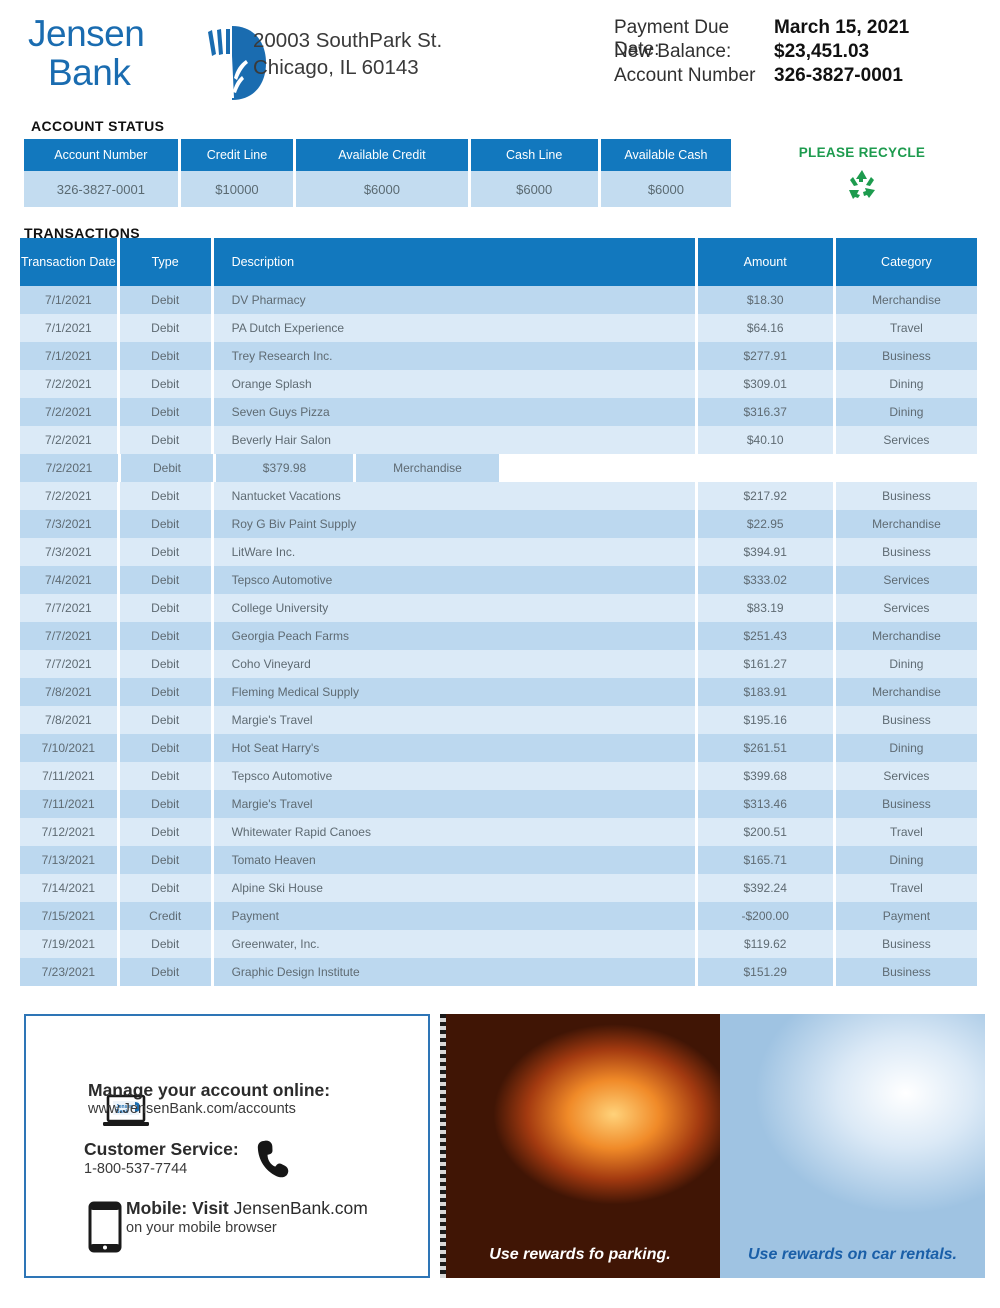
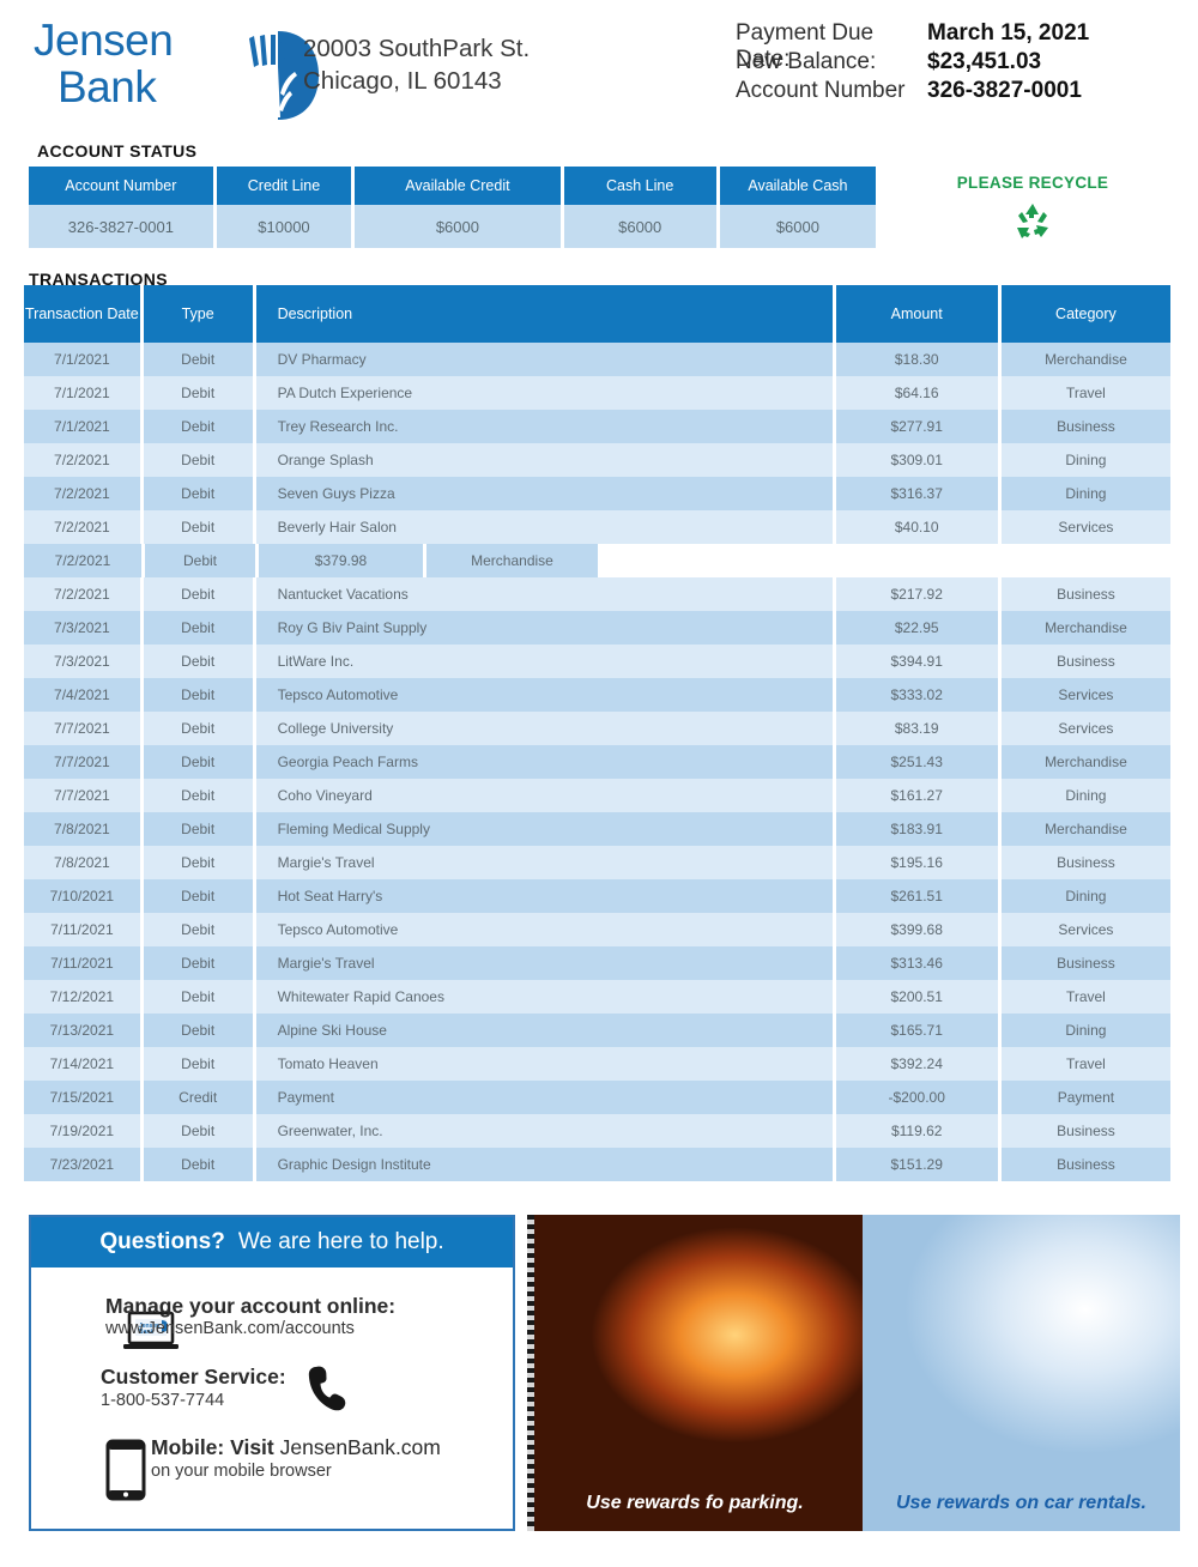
  Jensen
  Bank
  20003 SouthPark St.
  Chicago, IL 60143
  Payment Due Date:
  March 15, 2021
  New Balance:
  $23,451.03
  Account Number
  326-3827-0001
  ACCOUNT STATUS
  Account Number
  Credit Line
  Available Credit
  Cash Line
  Available Cash
  326-3827-0001
  $10000
  $6000
  $6000
  $6000
  PLEASE RECYCLE
  TRANSACTIONS
  Transaction Date
  Type
  Description
  Amount
  Category
  7/1/2021
  Debit
  DV Pharmacy
  $18.30
  Merchandise
  7/1/2021
  Debit
  PA Dutch Experience
  $64.16
  Travel
  7/1/2021
  Debit
  Trey Research Inc.
  $277.91
  Business
  7/2/2021
  Debit
  Orange Splash
  $309.01
  Dining
  7/2/2021
  Debit
  Seven Guys Pizza
  $316.37
  Dining
  7/2/2021
  Debit
  Beverly Hair Salon
  $40.10
  Services
  7/2/2021
  Debit
  $379.98
  Merchandise
  7/2/2021
  Debit
  Nantucket Vacations
  $217.92
  Business
  7/3/2021
  Debit
  Roy G Biv Paint Supply
  $22.95
  Merchandise
  7/3/2021
  Debit
  LitWare Inc.
  $394.91
  Business
  7/4/2021
  Debit
  Tepsco Automotive
  $333.02
  Services
  7/7/2021
  Debit
  College University
  $83.19
  Services
  7/7/2021
  Debit
  Georgia Peach Farms
  $251.43
  Merchandise
  7/7/2021
  Debit
  Coho Vineyard
  $161.27
  Dining
  7/8/2021
  Debit
  Fleming Medical Supply
  $183.91
  Merchandise
  7/8/2021
  Debit
  Margie's Travel
  $195.16
  Business
  7/10/2021
  Debit
  Hot Seat Harry's
  $261.51
  Dining
  7/11/2021
  Debit
  Tepsco Automotive
  $399.68
  Services
  7/11/2021
  Debit
  Margie's Travel
  $313.46
  Business
  7/12/2021
  Debit
  Whitewater Rapid Canoes
  $200.51
  Travel
  7/13/2021
  Debit
- Tomato Heaven
+ Alpine Ski House
  $165.71
  Dining
  7/14/2021
  Debit
- Alpine Ski House
+ Tomato Heaven
  $392.24
  Travel
  7/15/2021
  Credit
  Payment
  -$200.00
  Payment
  7/19/2021
  Debit
  Greenwater, Inc.
  $119.62
  Business
  7/23/2021
  Debit
  Graphic Design Institute
  $151.29
  Business
+ Questions?
+ We are here to help.
  Manage your account online:
  www.JensenBank.com/accounts
  Customer Service:
  1-800-537-7744
  Mobile: Visit JensenBank.com
  on your mobile browser
  Use rewards fo parking.
  Use rewards on car rentals.
